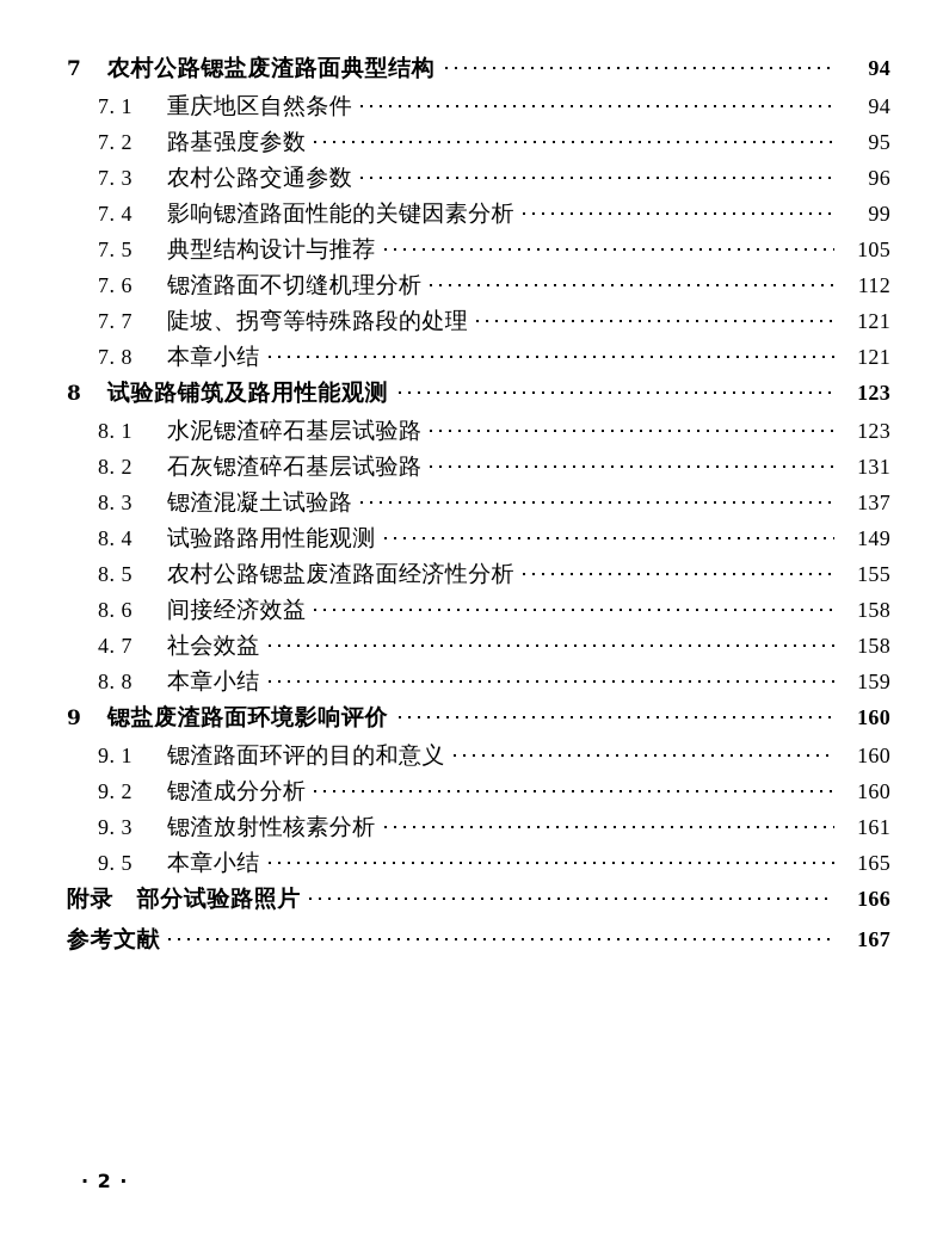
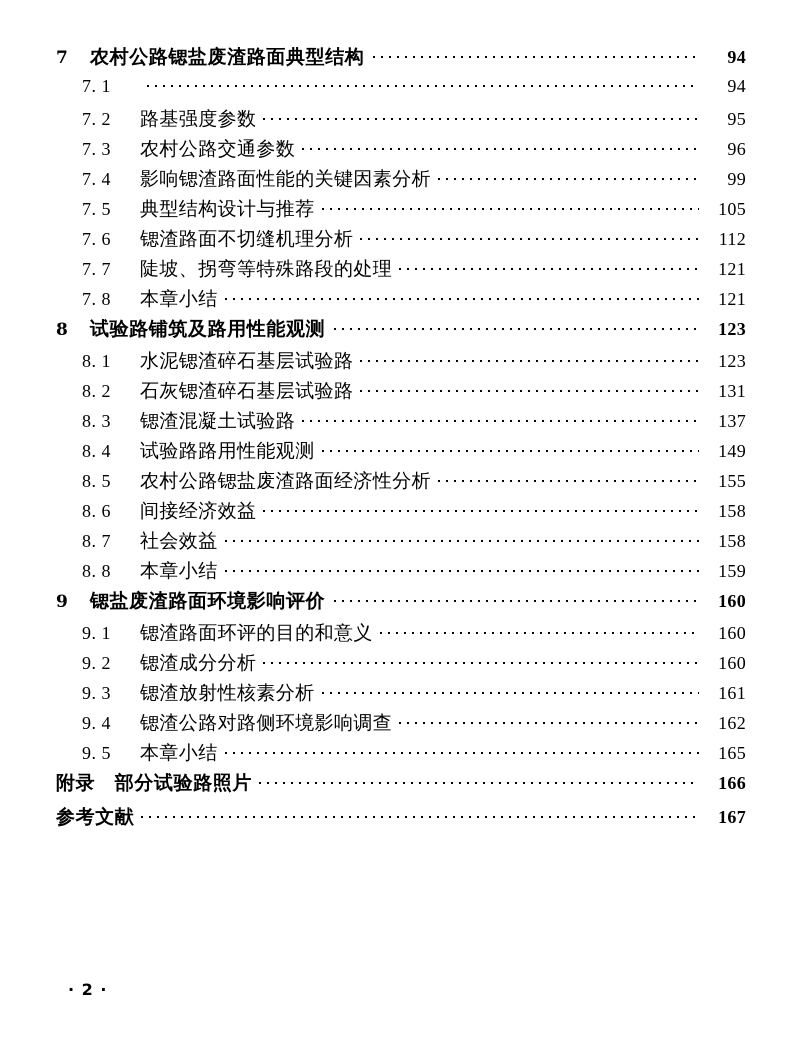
  7
  农村公路锶盐废渣路面典型结构
  94
  7. 1
- 重庆地区自然条件
  94
  7. 2
  路基强度参数
  95
  7. 3
  农村公路交通参数
  96
  7. 4
  影响锶渣路面性能的关键因素分析
  99
  7. 5
  典型结构设计与推荐
  105
  7. 6
  锶渣路面不切缝机理分析
  112
  7. 7
  陡坡、拐弯等特殊路段的处理
  121
  7. 8
  本章小结
  121
  8
  试验路铺筑及路用性能观测
  123
  8. 1
  水泥锶渣碎石基层试验路
  123
  8. 2
  石灰锶渣碎石基层试验路
  131
  8. 3
  锶渣混凝土试验路
  137
  8. 4
  试验路路用性能观测
  149
  8. 5
  农村公路锶盐废渣路面经济性分析
  155
  8. 6
  间接经济效益
  158
- 4. 7
+ 8. 7
  社会效益
  158
  8. 8
  本章小结
  159
  9
  锶盐废渣路面环境影响评价
  160
  9. 1
  锶渣路面环评的目的和意义
  160
  9. 2
  锶渣成分分析
  160
  9. 3
  锶渣放射性核素分析
  161
+ 9. 4
+ 锶渣公路对路侧环境影响调查
+ 162
  9. 5
  本章小结
  165
  附录 部分试验路照片
  166
  参考文献
  167
  · 2 ·
